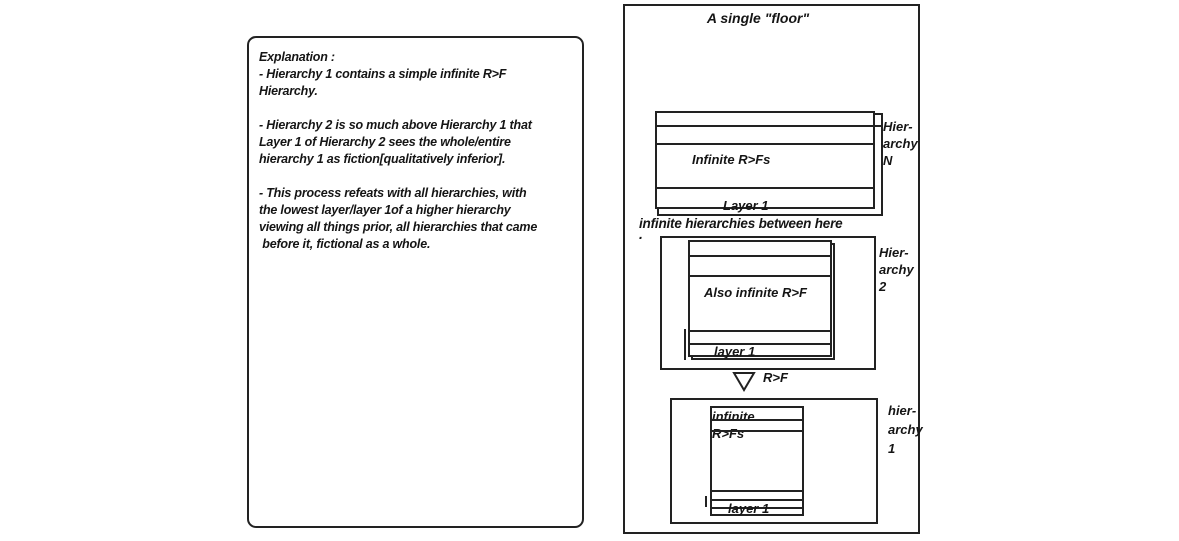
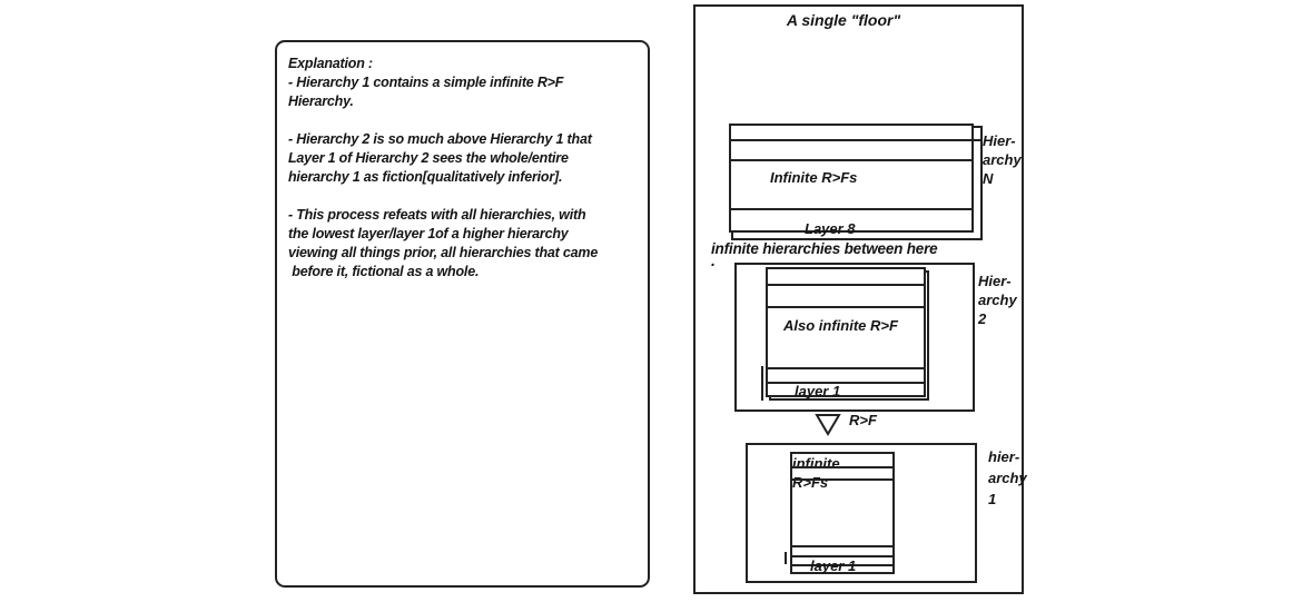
  Explanation :
  - Hierarchy 1 contains a simple infinite R>F
  Hierarchy.
  - Hierarchy 2 is so much above Hierarchy 1 that
  Layer 1 of Hierarchy 2 sees the whole/entire
  hierarchy 1 as fiction[qualitatively inferior].
  - This process refeats with all hierarchies, with
  the lowest layer/layer 1of a higher hierarchy
  viewing all things prior, all hierarchies that came
  before it, fictional as a whole.
  A single "floor"
  Infinite R>Fs
- Layer 1
+ Layer 8
  Hier-
  archy
  N
  infinite hierarchies between here
  .
  Also infinite R>F
  layer 1
  Hier-
  archy
  2
  R>F
  infinite
  R>Fs
  layer 1
  hier-
  archy
  1
